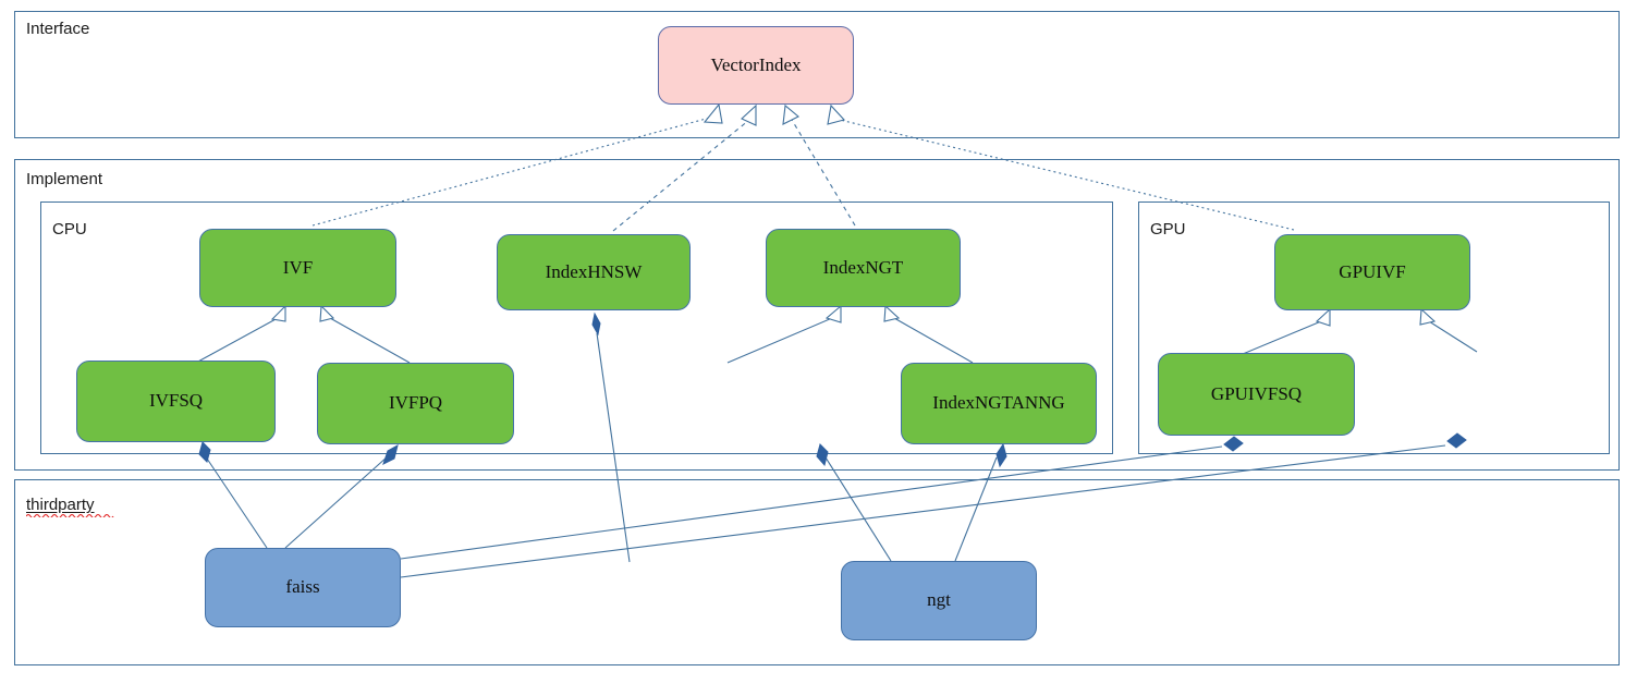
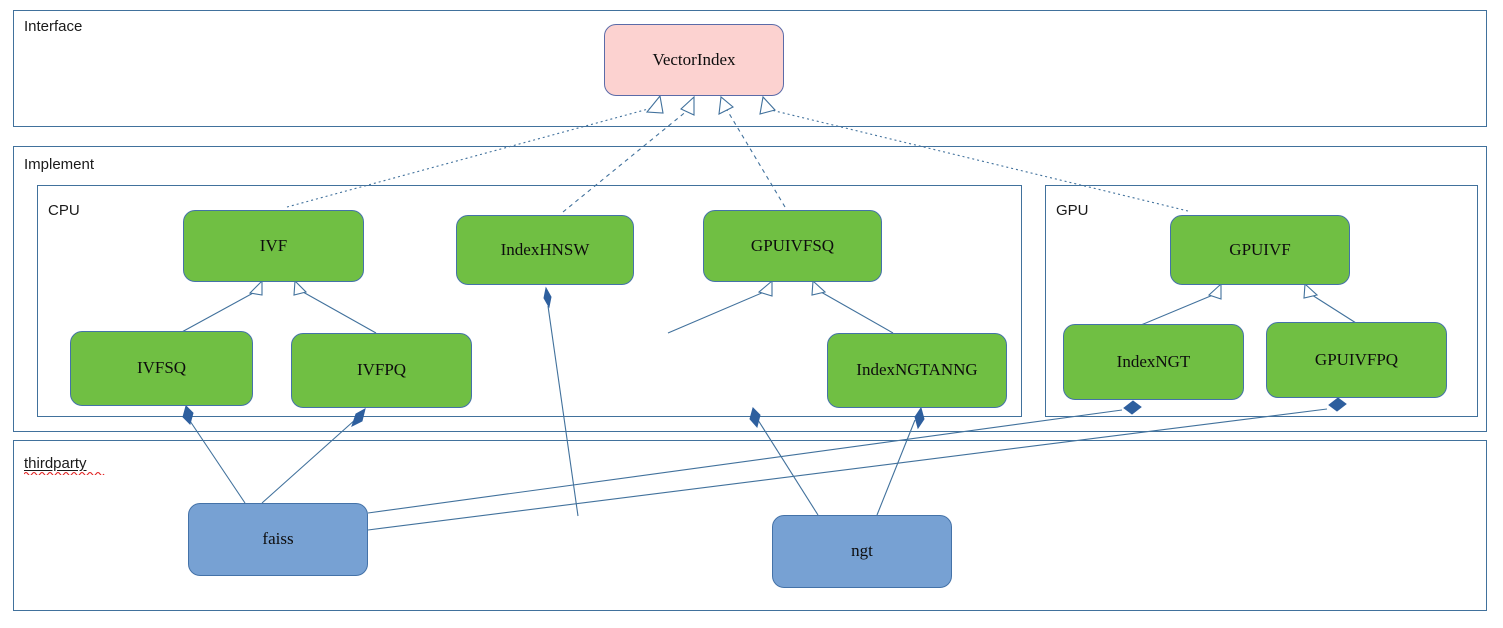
  Interface
  Implement
  CPU
  GPU
  thirdparty
  VectorIndex
  IVF
  IndexHNSW
- IndexNGT
+ GPUIVFSQ
  IVFSQ
  IVFPQ
  IndexNGTANNG
  GPUIVF
- GPUIVFSQ
+ IndexNGT
+ GPUIVFPQ
  faiss
  ngt
